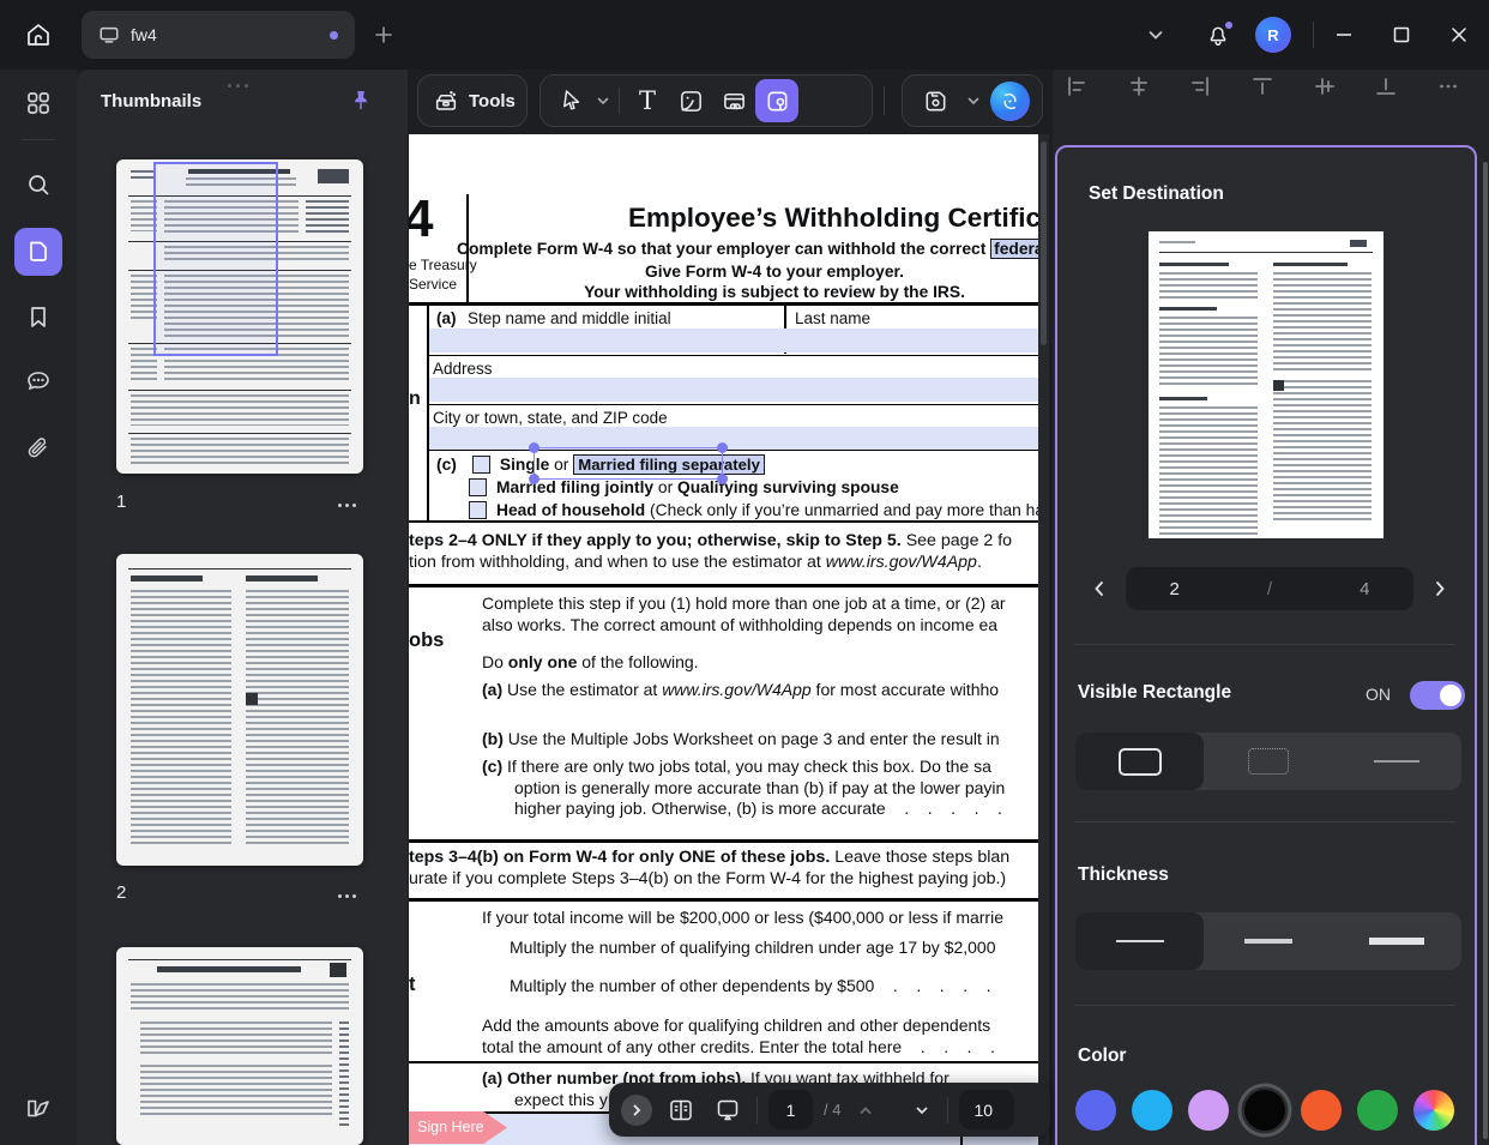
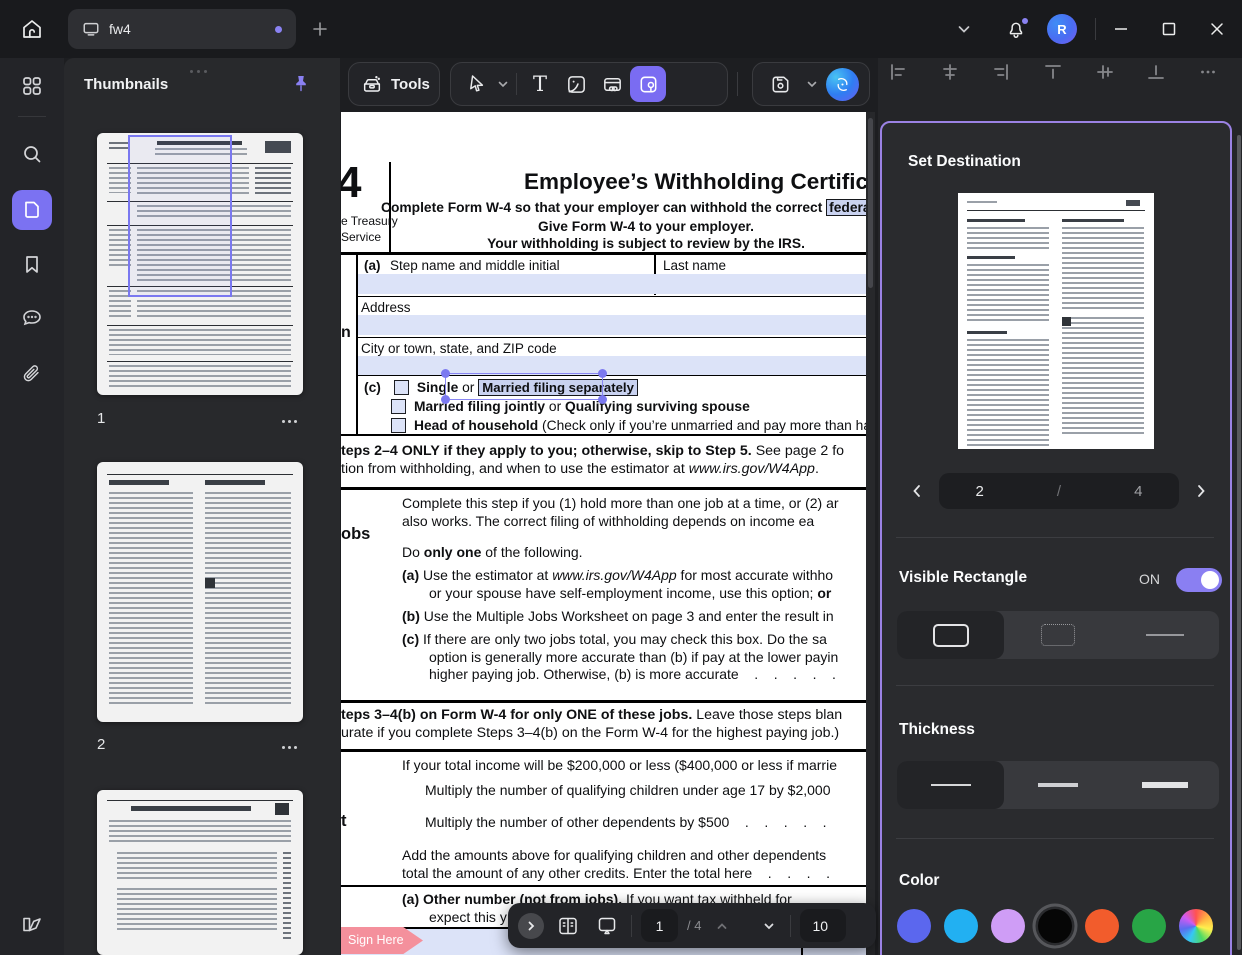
  fw4
  R
  Thumbnails
  1
  2
  Tools
  T
  4
  Employee’s Withholding Certific
  Complete Form W-4 so that your employer can withhold the correct feder
  Give Form W-4 to your employer.
  Your withholding is subject to review by the IRS.
  e Treasury
  Service
  (a)
  Step name and middle initial
  Last name
  Address
  City or town, state, and ZIP code
  n
  (c)
  Single
  or
  Married filing separately
  Married filing jointly
  or
  Qualifying surviving spouse
  Head of household
  (Check only if you’re unmarried and pay more than h
  teps 2–4 ONLY if they apply to you; otherwise, skip to Step 5. See page 2 fo
  tion from withholding, and when to use the estimator at www.irs.gov/W4App.
  Complete this step if you (1) hold more than one job at a time, or (2) ar
- also works. The correct amount of withholding depends on income ea
+ also works. The correct filing of withholding depends on income ea
  obs
  Do only one of the following.
  (a) Use the estimator at www.irs.gov/W4App for most accurate withho
+ or your spouse have self-employment income, use this option; or
  (b) Use the Multiple Jobs Worksheet on page 3 and enter the result in
  (c) If there are only two jobs total, you may check this box. Do the sa
  option is generally more accurate than (b) if pay at the lower payin
  higher paying job. Otherwise, (b) is more accurate . . . . .
  teps 3–4(b) on Form W-4 for only ONE of these jobs. Leave those steps blan
  urate if you complete Steps 3–4(b) on the Form W-4 for the highest paying job.)
  If your total income will be $200,000 or less ($400,000 or less if marrie
  Multiply the number of qualifying children under age 17 by $2,000
  t
  Multiply the number of other dependents by $500 . . . . .
  Add the amounts above for qualifying children and other dependents
  total the amount of any other credits. Enter the total here . . . .
  (a) Other number (not from jobs). If you want tax withheld for
  expect this y
  Sign Here
  1
  / 4
  10
  Set Destination
  2
  /
  4
  Visible Rectangle
  ON
  Thickness
  Color
